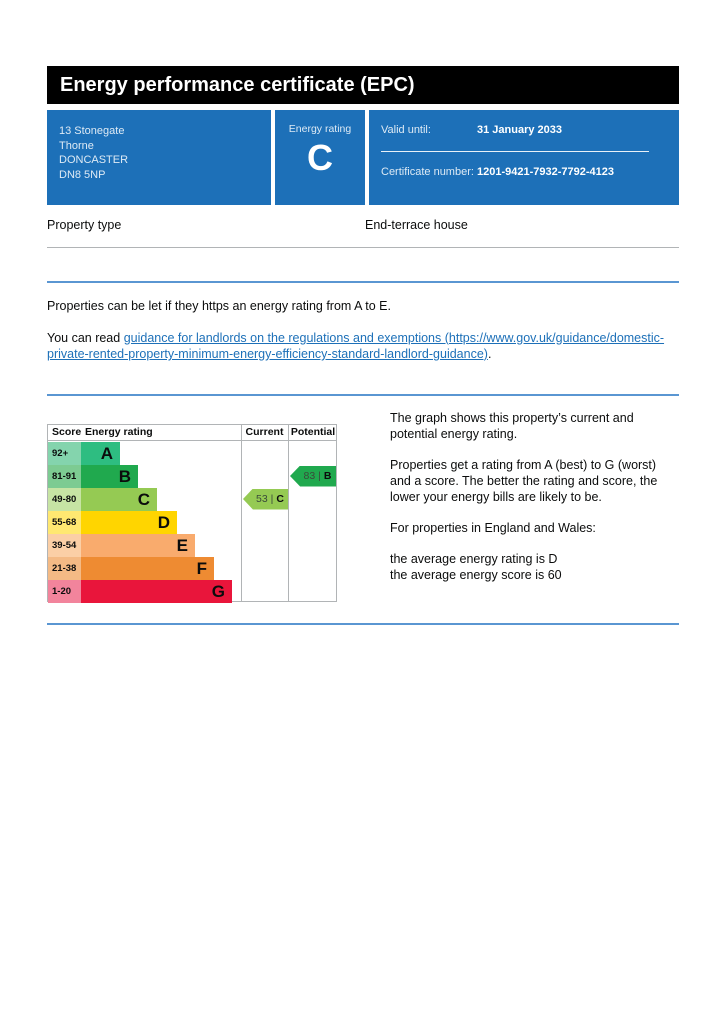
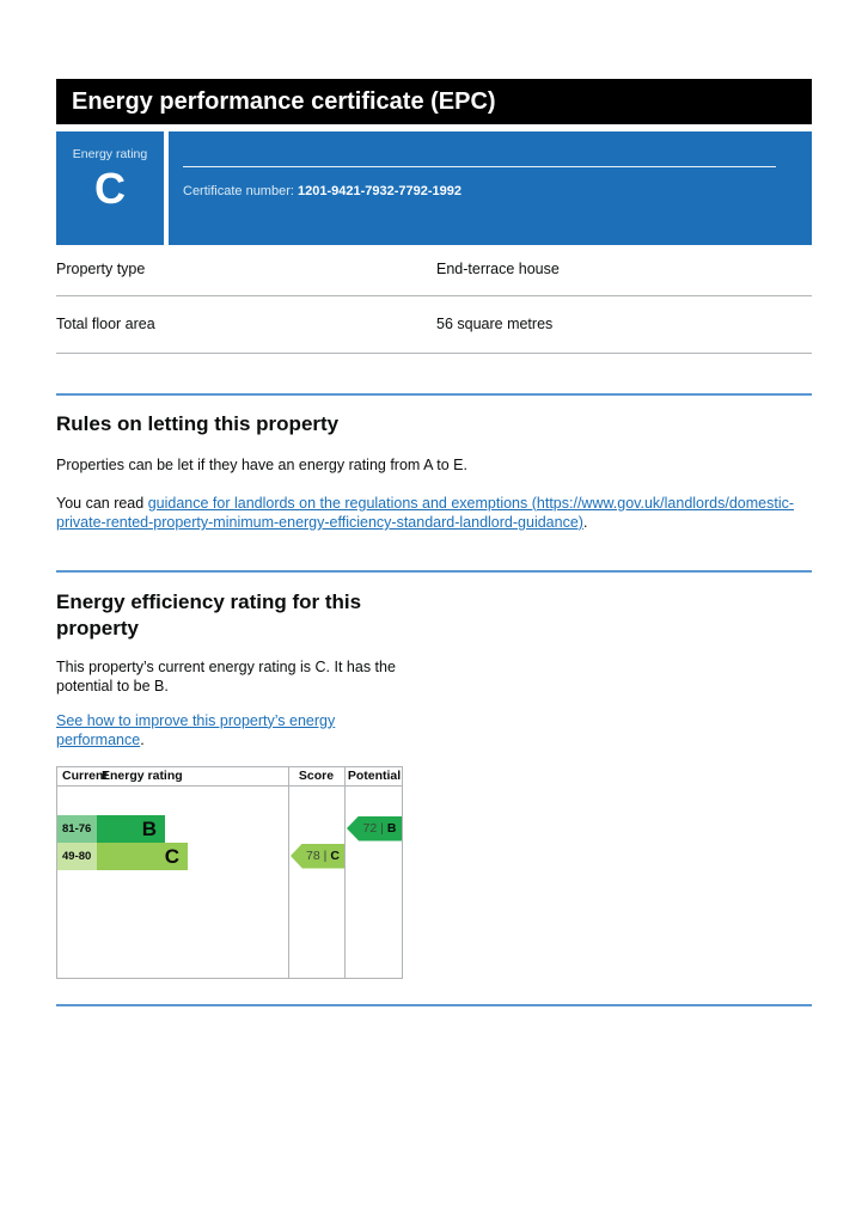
  Energy performance certificate (EPC)
- 13 Stonegate
- Thorne
- DONCASTER
- DN8 5NP
  Energy rating
  C
- Valid until:
- 31 January 2033
- Certificate number: 1201-9421-7932-7792-4123
+ Certificate number: 1201-9421-7932-7792-1992
  Property type
  End-terrace house
+ Total floor area
+ 56 square metres
+ Rules on letting this property
- Properties can be let if they https an energy rating from A to E.
+ Properties can be let if they have an energy rating from A to E.
- You can read guidance for landlords on the regulations and exemptions (https://www.gov.uk/guidance/domestic-private-rented-property-minimum-energy-efficiency-standard-landlord-guidance).
+ You can read guidance for landlords on the regulations and exemptions (https://www.gov.uk/landlords/domestic-private-rented-property-minimum-energy-efficiency-standard-landlord-guidance).
+ Energy efficiency rating for this property
+ This property’s current energy rating is C. It has the potential to be B.
+ See how to improve this property’s energy performance.
- Score
+ Current
  Energy rating
- Current
+ Score
  Potential
- 92+
- A
- 81-91
+ 81-76
  B
  49-80
  C
- 55-68
- D
- 39-54
- E
- 21-38
- F
- 1-20
- G
- 53
+ 78
  |
  C
- 83
+ 72
  |
  B
- The graph shows this property’s current and potential energy rating.
- Properties get a rating from A (best) to G (worst) and a score. The better the rating and score, the lower your energy bills are likely to be.
- For properties in England and Wales:
- the average energy rating is D
- the average energy score is 60
